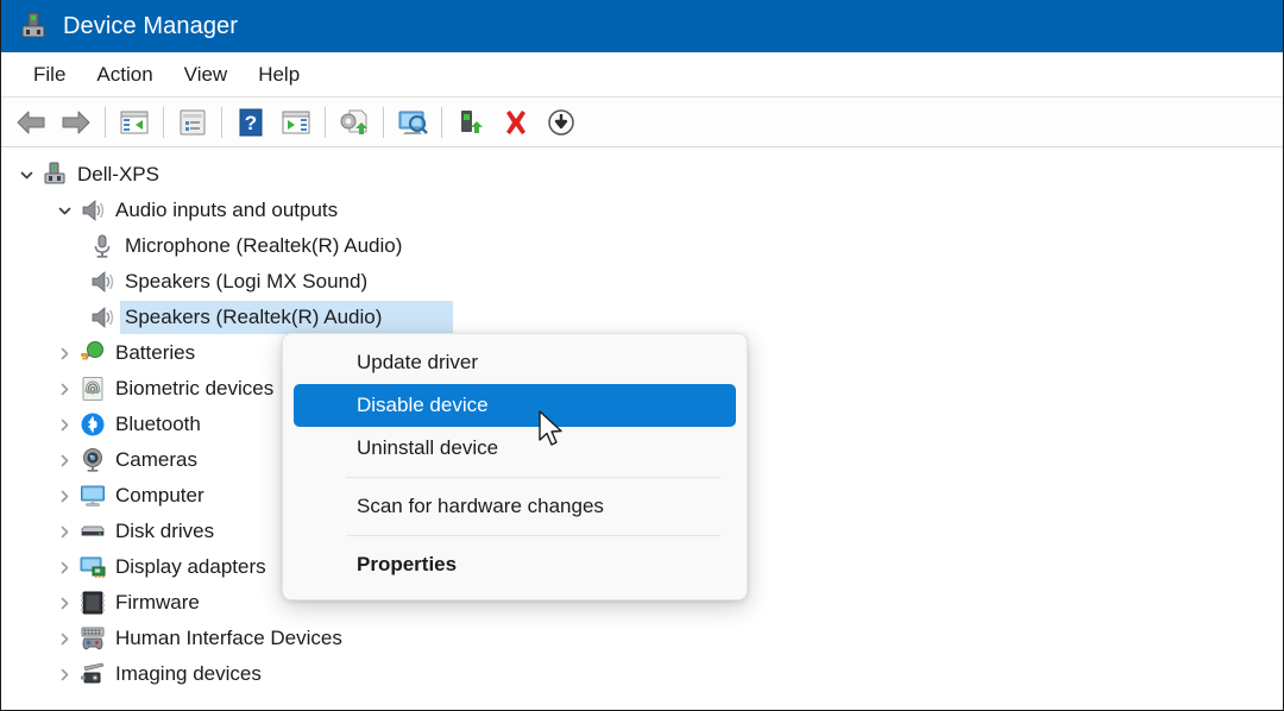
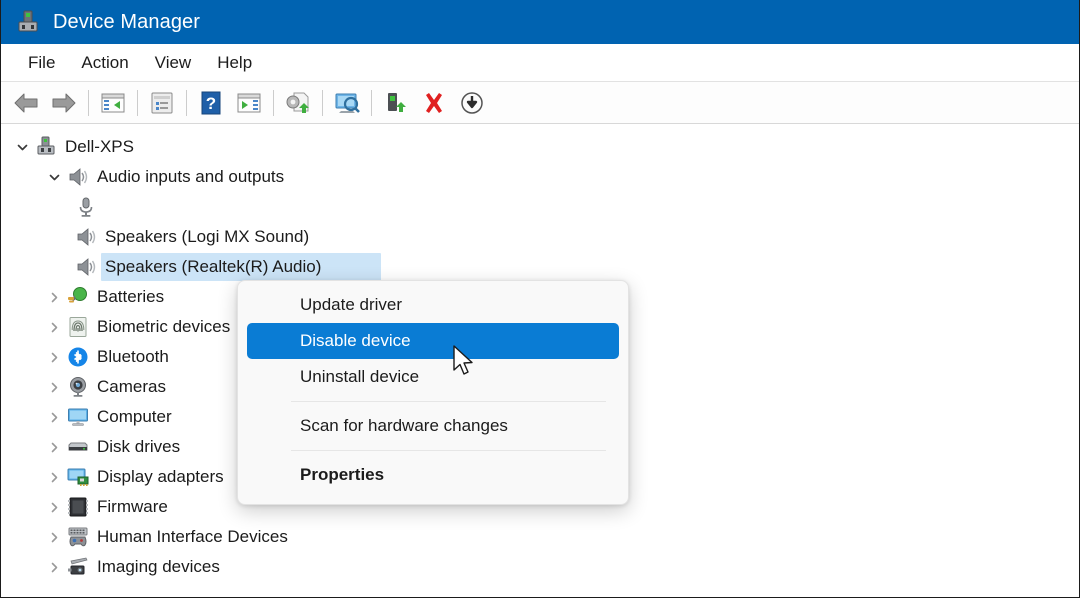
  Device Manager
  File
  Action
  View
  Help
  ?
  Dell-XPS
  Audio inputs and outputs
- Microphone (Realtek(R) Audio)
  Speakers (Logi MX Sound)
  Speakers (Realtek(R) Audio)
  Batteries
  Biometric devices
  Bluetooth
  Cameras
  Computer
  Disk drives
  Display adapters
  Firmware
  Human Interface Devices
  Imaging devices
  Update driver
  Disable device
  Uninstall device
  Scan for hardware changes
  Properties
